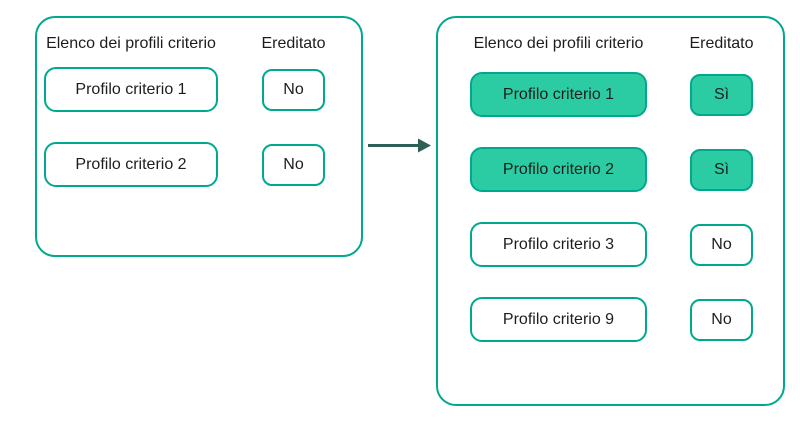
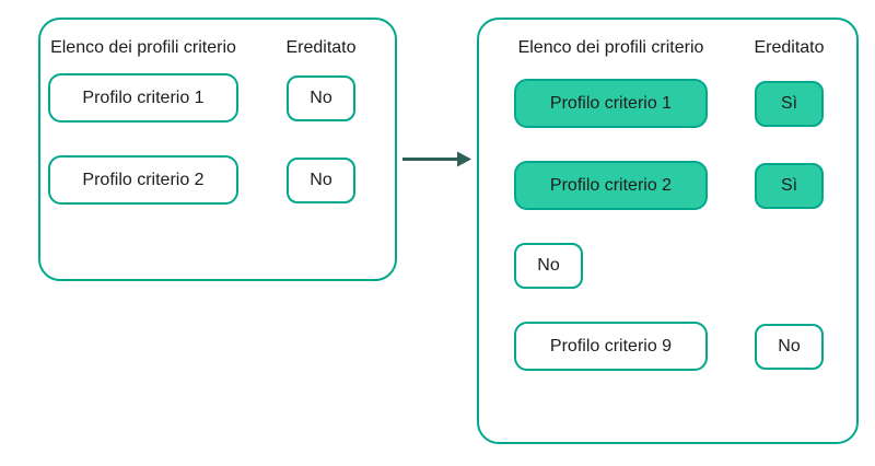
  Elenco dei profili criterio
  Ereditato
  Profilo criterio 1
  No
  Profilo criterio 2
  No
  Elenco dei profili criterio
  Ereditato
  Profilo criterio 1
  Sì
  Profilo criterio 2
  Sì
- Profilo criterio 3
  No
  Profilo criterio 9
  No
